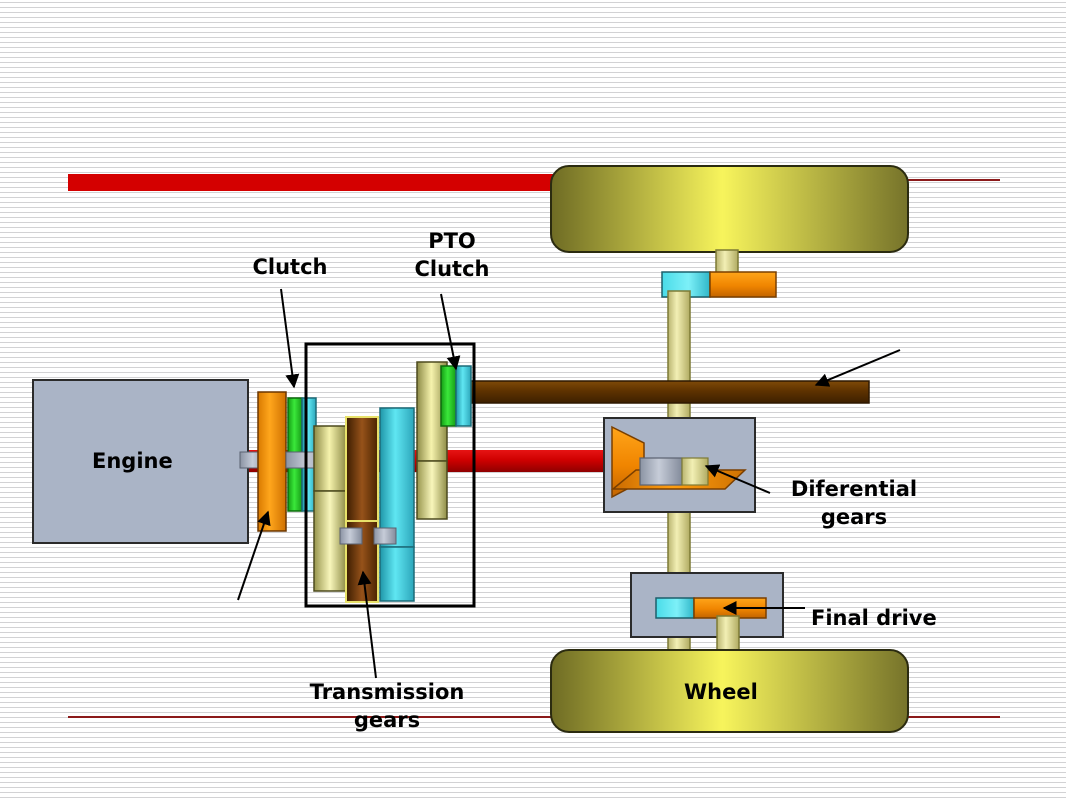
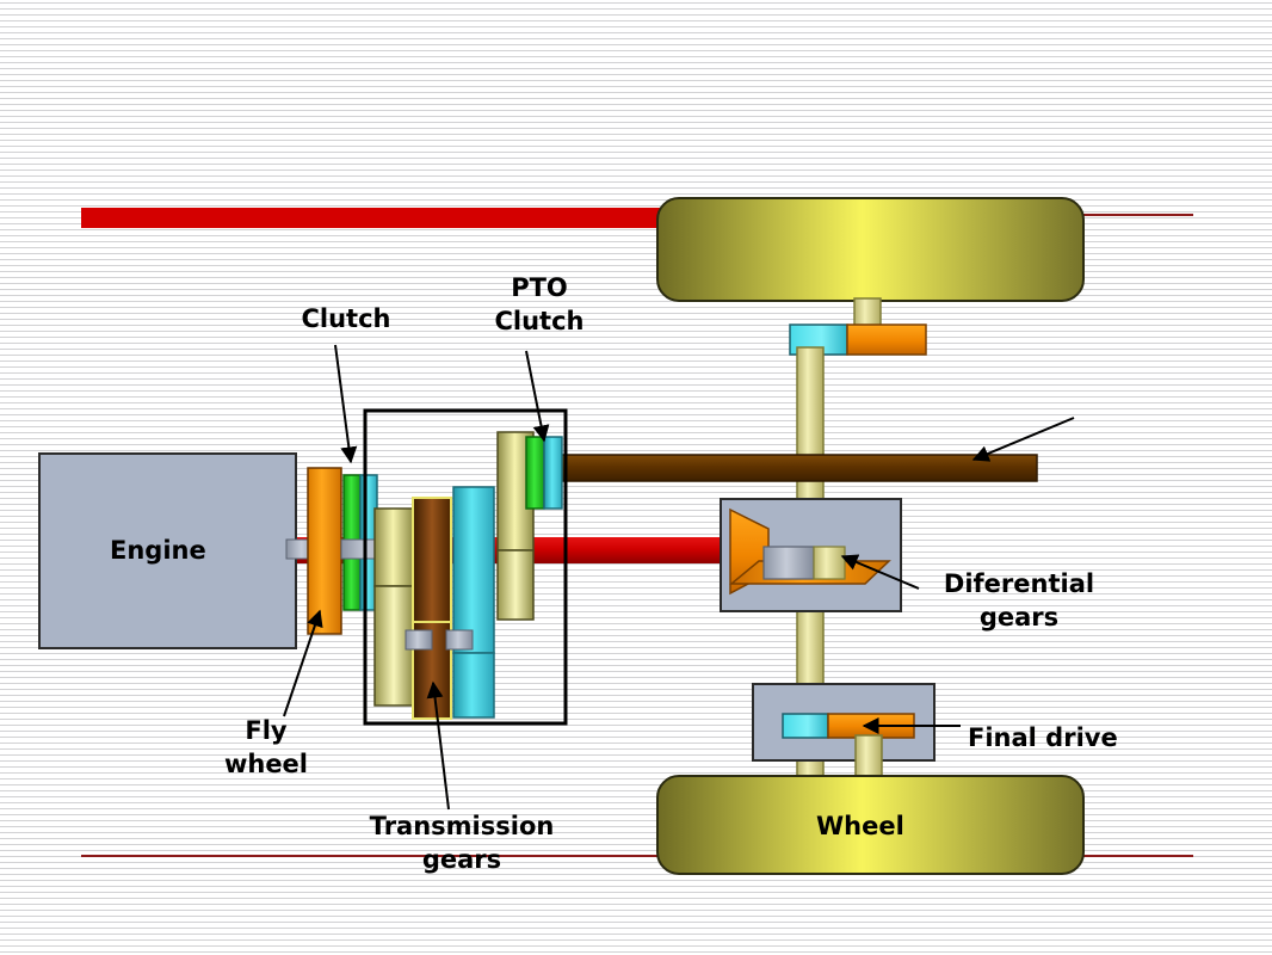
  Engine
  Wheel
  Clutch
  PTO
  Clutch
  Diferential
  gears
  Final drive
+ Fly
+ wheel
  Transmission
  gears
